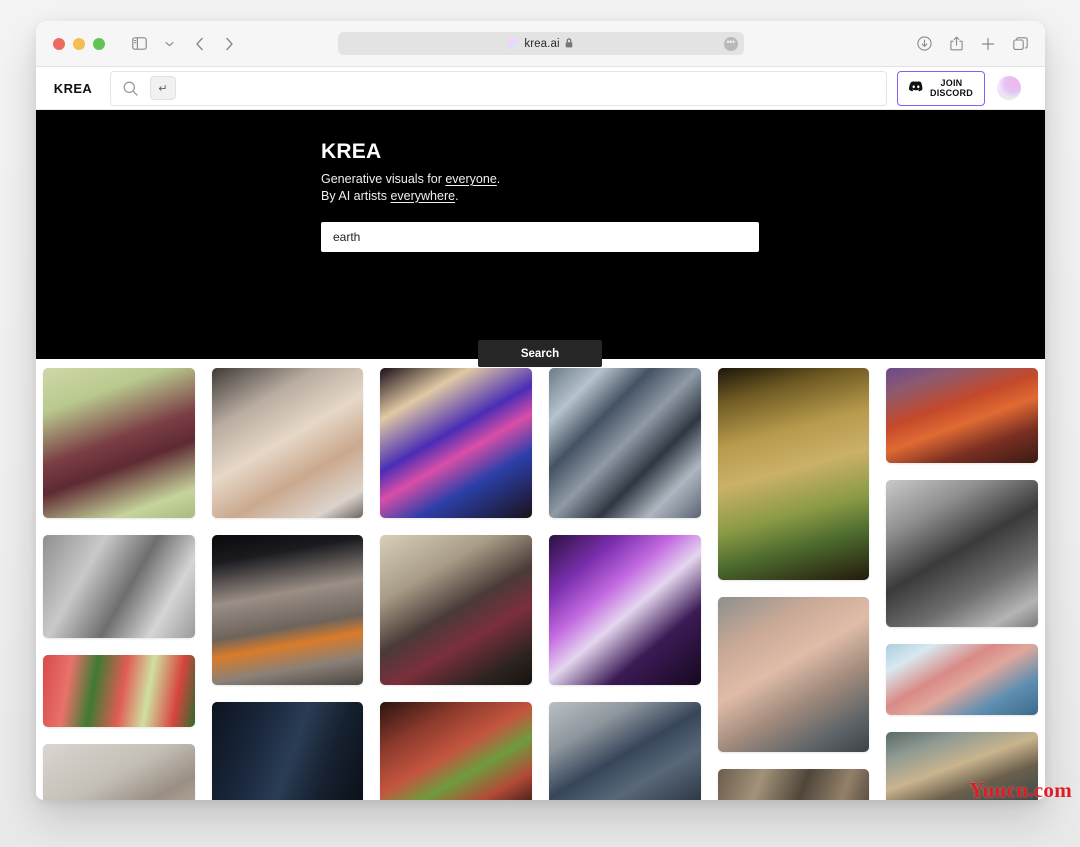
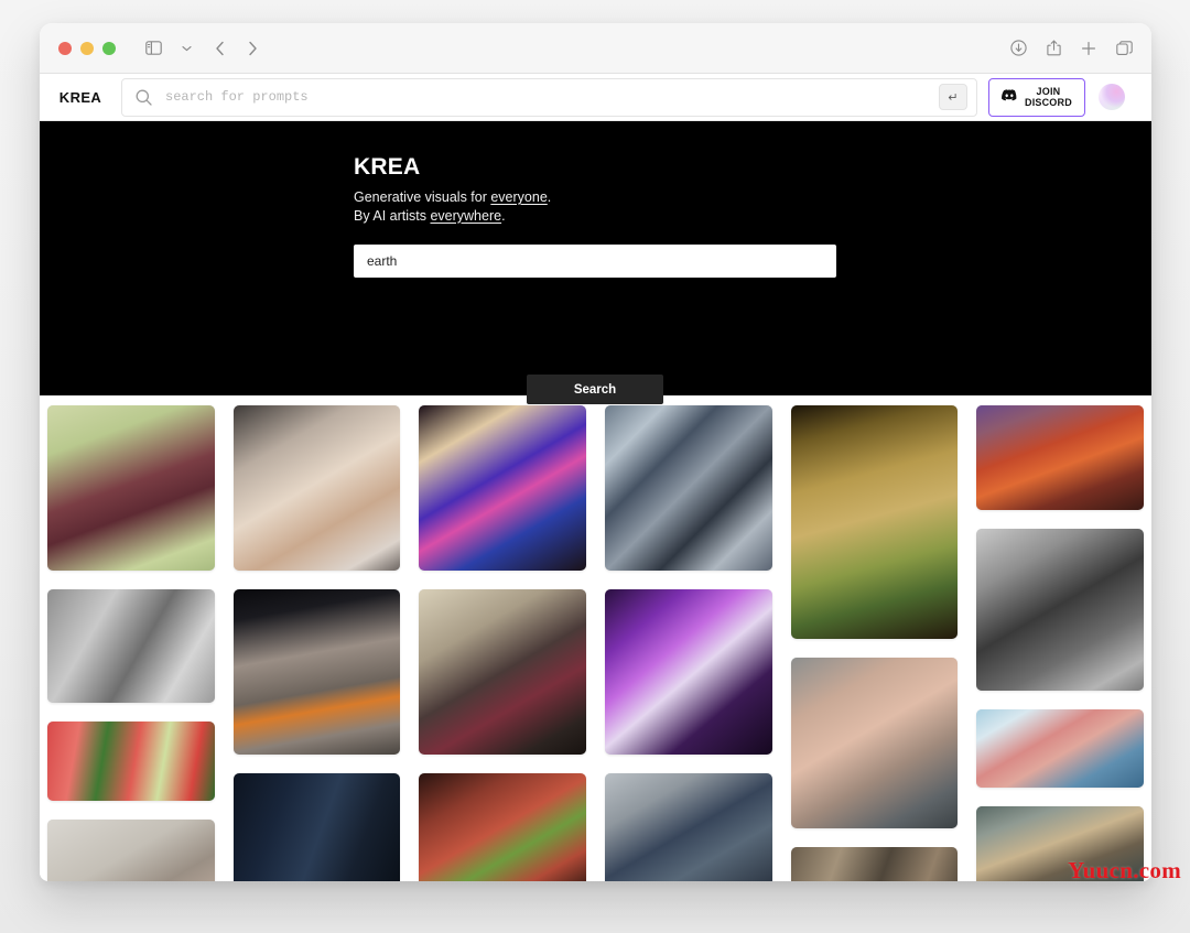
- krea.ai
- •••
  KREA
+ search for prompts
  ↵
  JOIN
  DISCORD
  KREA
  Generative visuals for everyone.
  By AI artists everywhere.
  earth
  Search
  Yuucn.com
